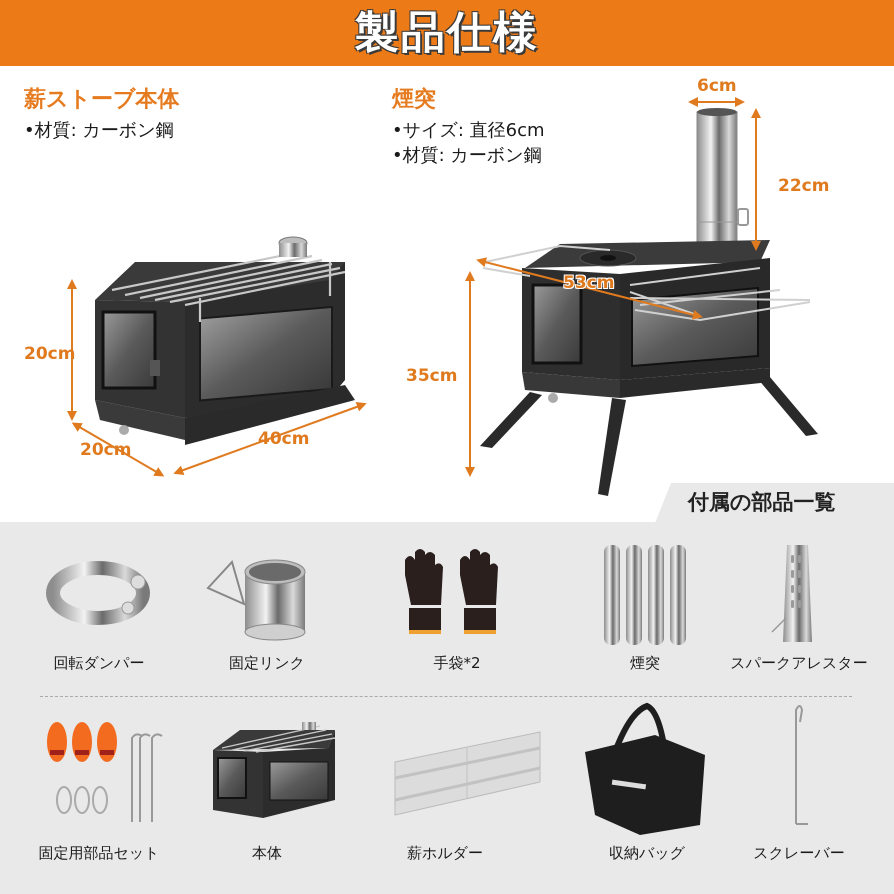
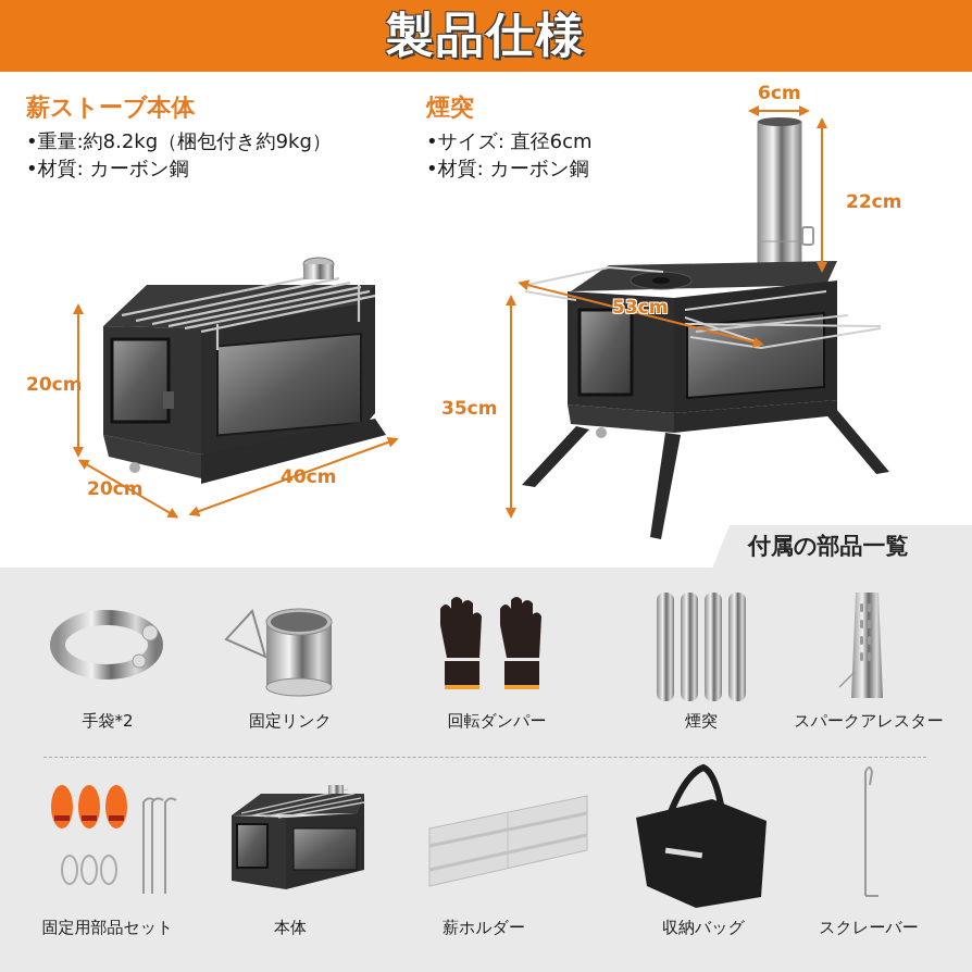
  製品仕様
  薪ストーブ本体
+ •重量:約8.2kg（梱包付き約9kg）
  •材質: カーボン鋼
  煙突
  •サイズ: 直径6cm
  •材質: カーボン鋼
  20cm
  20cm
  40cm
  6cm
  22cm
  53cm
  35cm
  付属の部品一覧
- 回転ダンパー
+ 手袋*2
  固定リンク
- 手袋*2
+ 回転ダンパー
  煙突
  スパークアレスター
  固定用部品セット
  本体
  薪ホルダー
  収納バッグ
  スクレーバー
